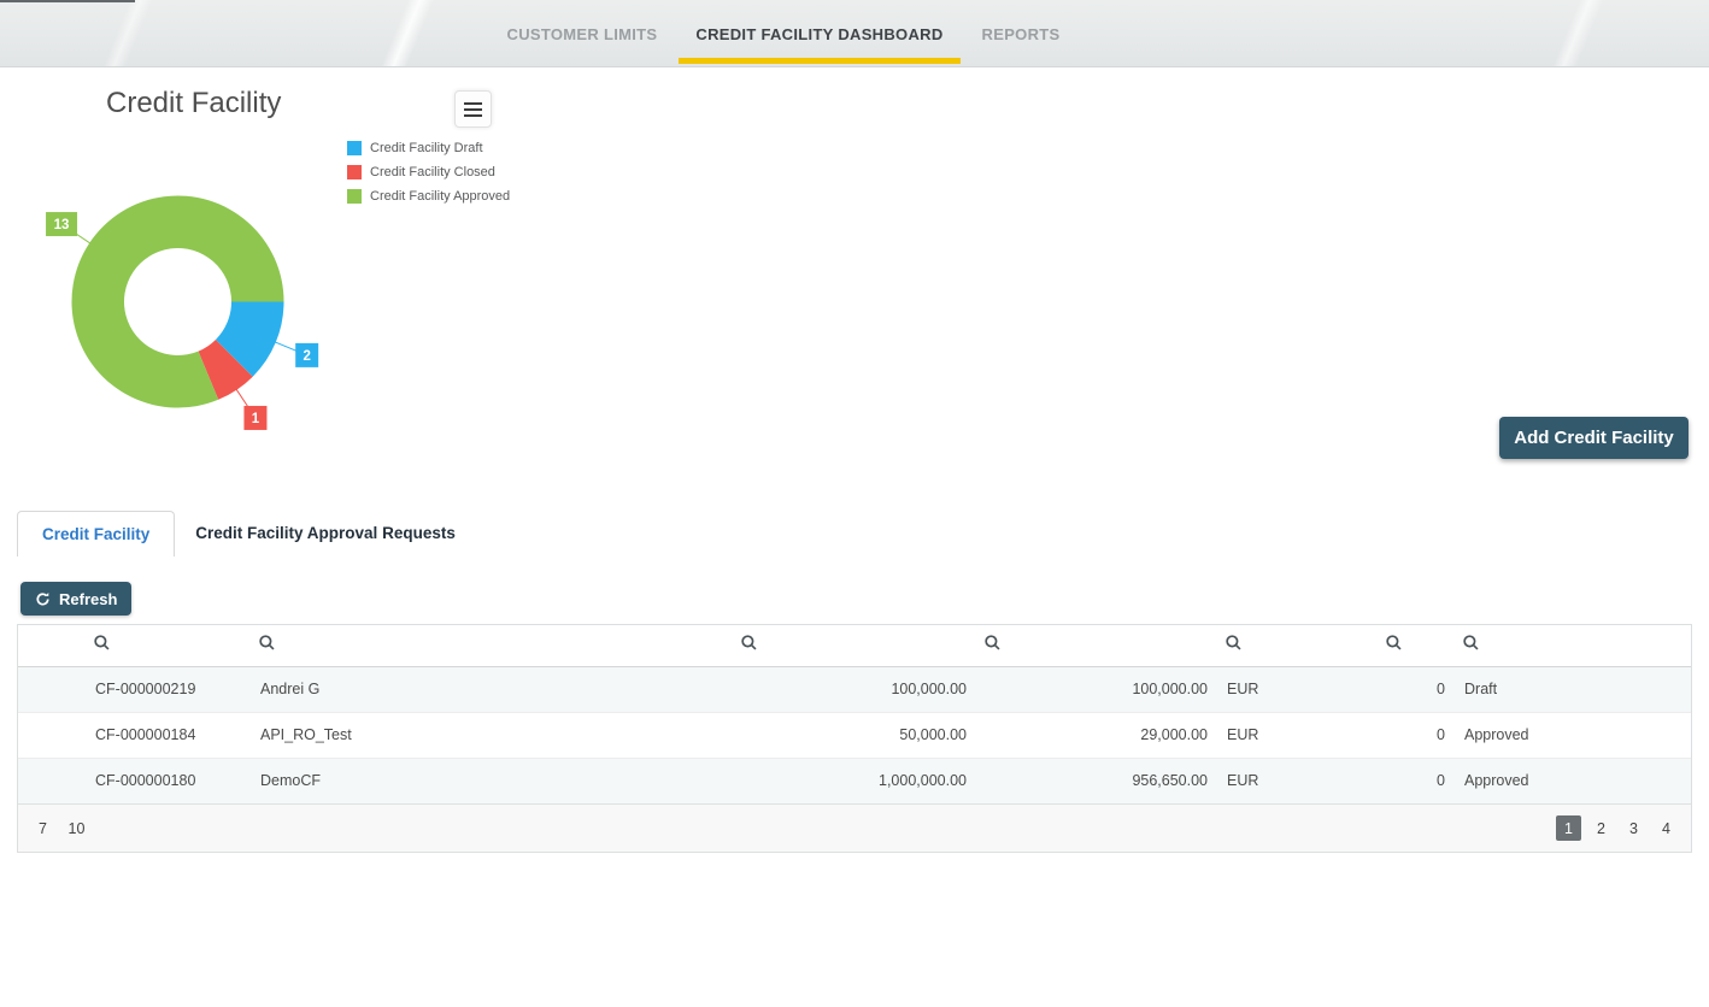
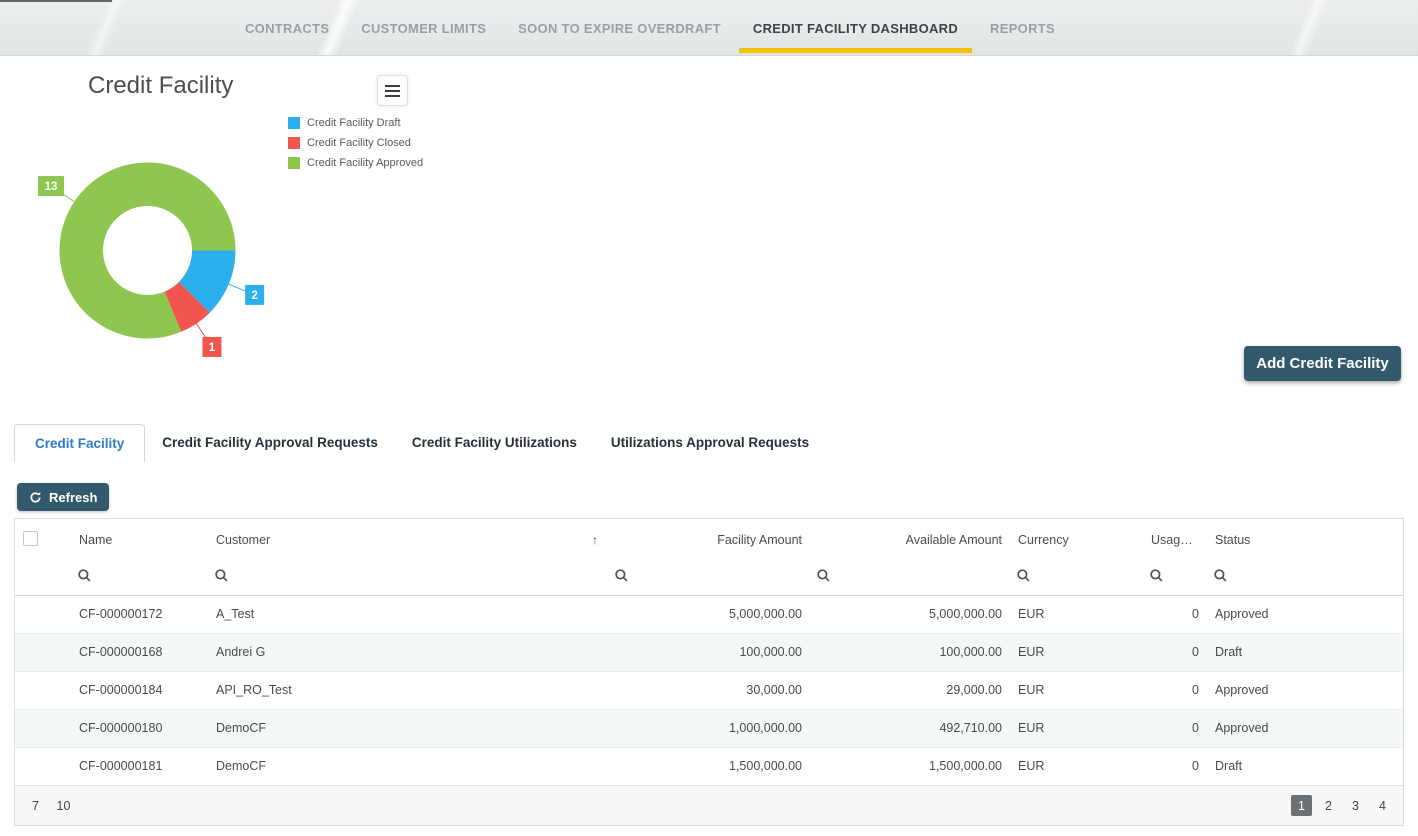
+ CONTRACTS
  CUSTOMER LIMITS
+ SOON TO EXPIRE OVERDRAFT
  CREDIT FACILITY DASHBOARD
  REPORTS
  Credit Facility
  Credit Facility Draft
  Credit Facility Closed
  Credit Facility Approved
  2
  1
  13
  Add Credit Facility
  Credit Facility
  Credit Facility Approval Requests
+ Credit Facility Utilizations
+ Utilizations Approval Requests
  Refresh
+ 	Name	Customer ↑	Facility Amount	Available Amount	Currency	Usage P...	Status
+ 	CF-000000172	A_Test	5,000,000.00	5,000,000.00	EUR	0	Approved
- 	CF-000000219	Andrei G	100,000.00	100,000.00	EUR	0	Draft
+ 	CF-000000168	Andrei G	100,000.00	100,000.00	EUR	0	Draft
- 	CF-000000184	API_RO_Test	50,000.00	29,000.00	EUR	0	Approved
+ 	CF-000000184	API_RO_Test	30,000.00	29,000.00	EUR	0	Approved
- 	CF-000000180	DemoCF	1,000,000.00	956,650.00	EUR	0	Approved
+ 	CF-000000180	DemoCF	1,000,000.00	492,710.00	EUR	0	Approved
+ 	CF-000000181	DemoCF	1,500,000.00	1,500,000.00	EUR	0	Draft
  7
  10
  1
  2
  3
  4
